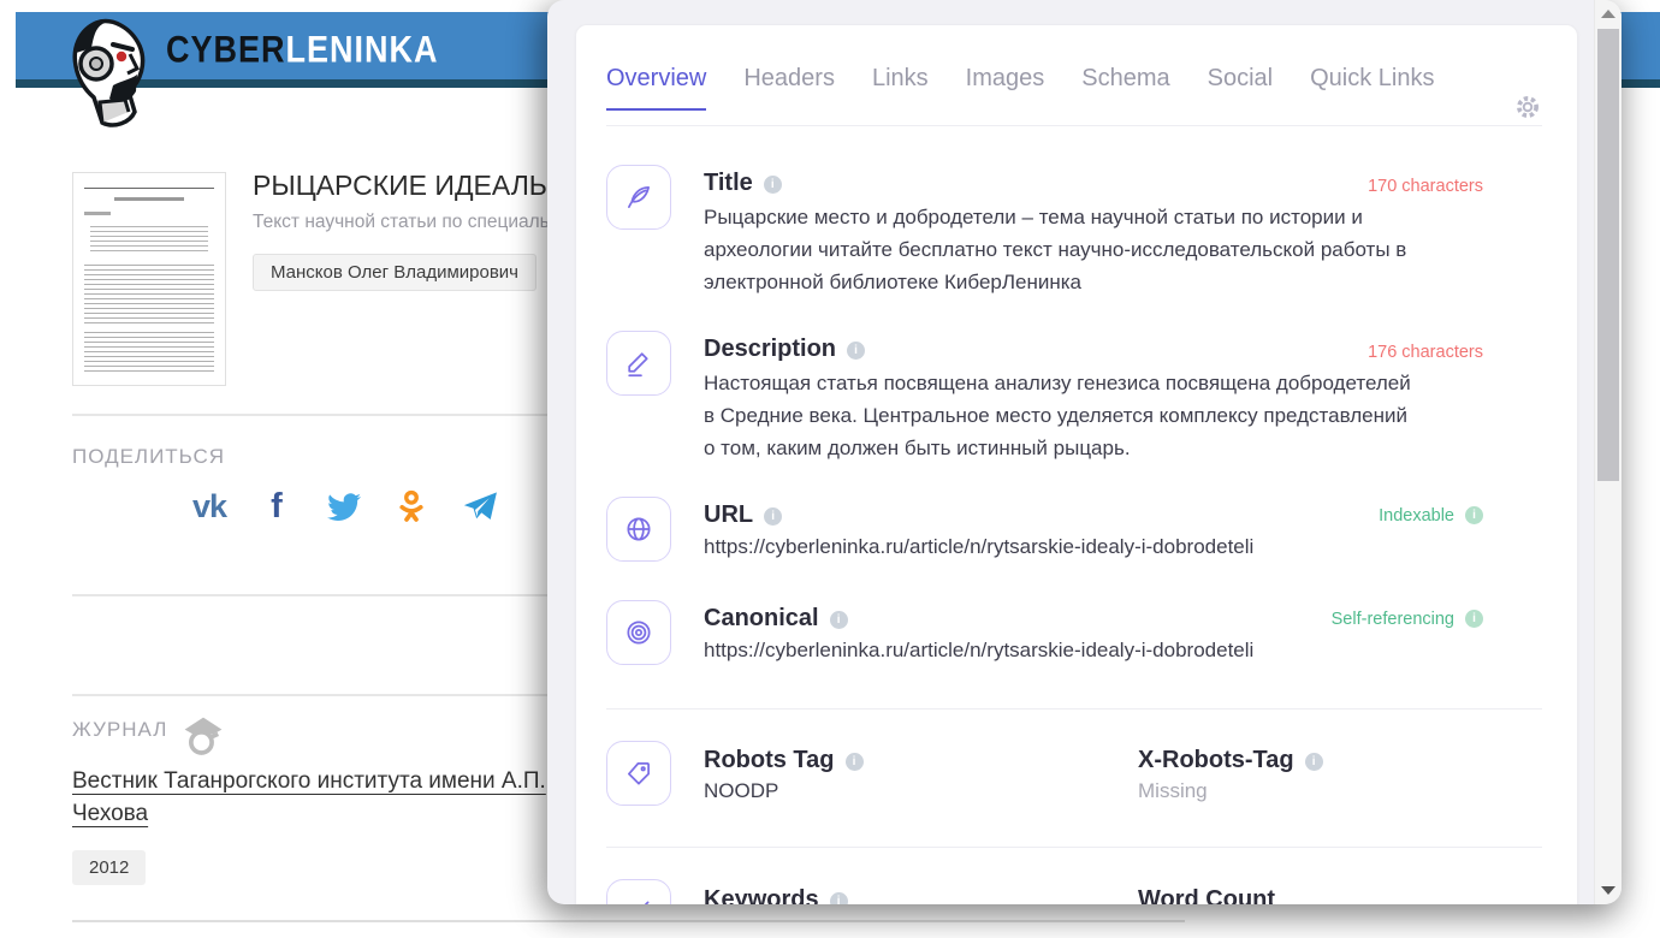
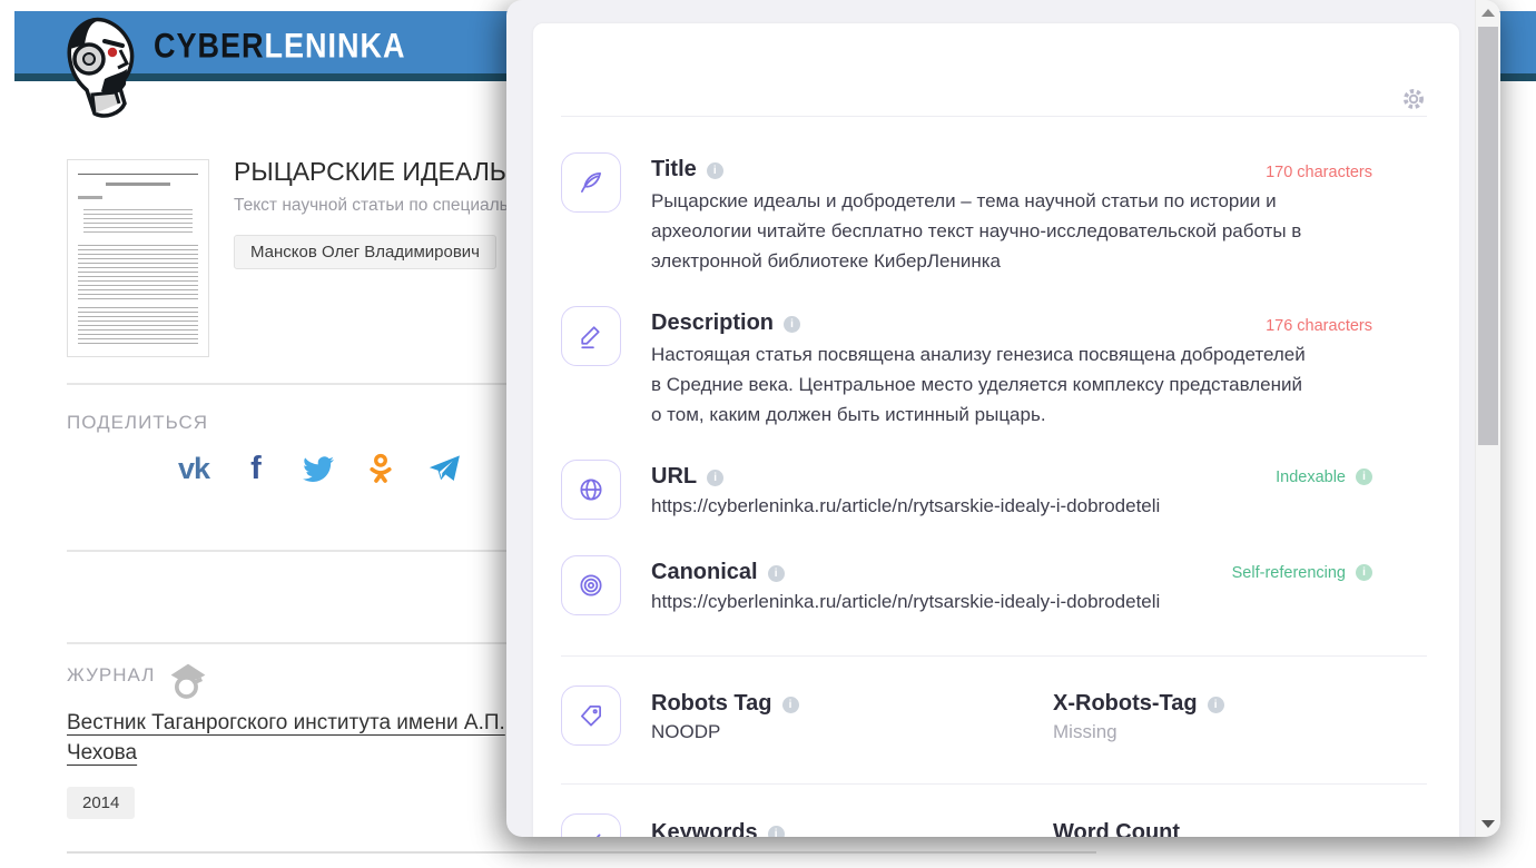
  CYBERLENINKA
  РЫЦАРСКИЕ ИДЕАЛЫ
  Текст научной статьи по специаль
  Мансков Олег Владимирович
  ПОДЕЛИТЬСЯ
  vk
  f
  ЖУРНАЛ
  Вестник Таганрогского института имени А.П. Чехова
- 2012
+ 2014
- Overview
- Headers
- Links
- Images
- Schema
- Social
- Quick Links
  Title
  170 characters
- Рыцарские место и добродетели – тема научной статьи по истории и археологии читайте бесплатно текст научно-исследовательской работы в электронной библиотеке КиберЛенинка
+ Рыцарские идеалы и добродетели – тема научной статьи по истории и археологии читайте бесплатно текст научно-исследовательской работы в электронной библиотеке КиберЛенинка
  Description
  176 characters
  Настоящая статья посвящена анализу генезиса посвящена добродетелей в Средние века. Центральное место уделяется комплексу представлений о том, каким должен быть истинный рыцарь.
  URL
  Indexable
  https://cyberleninka.ru/article/n/rytsarskie-idealy-i-dobrodeteli
  Canonical
  Self-referencing
  https://cyberleninka.ru/article/n/rytsarskie-idealy-i-dobrodeteli
  Robots Tag
  NOODP
  X-Robots-Tag
  Missing
  Keywords
  Word Count
